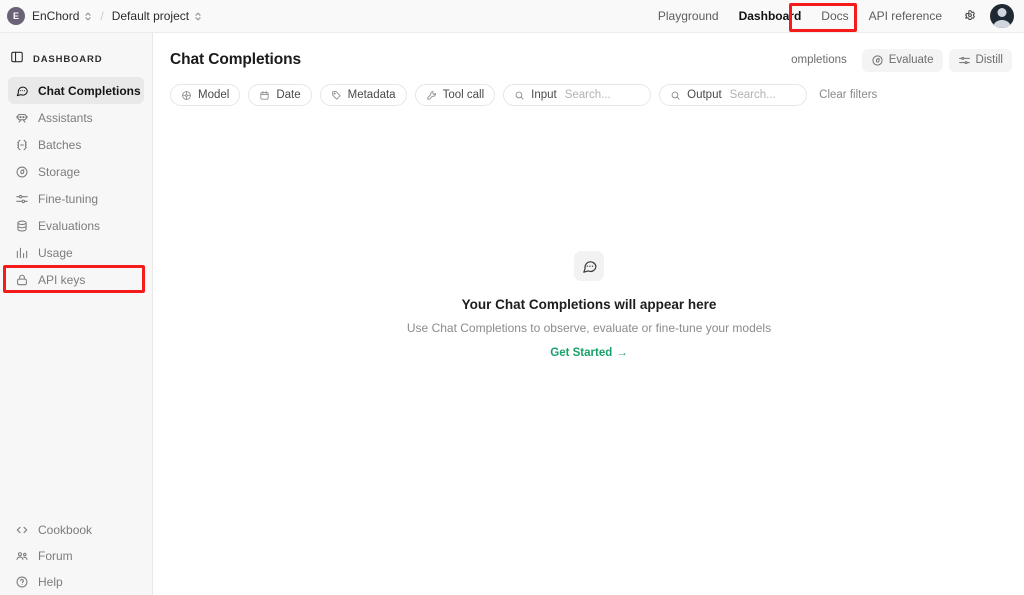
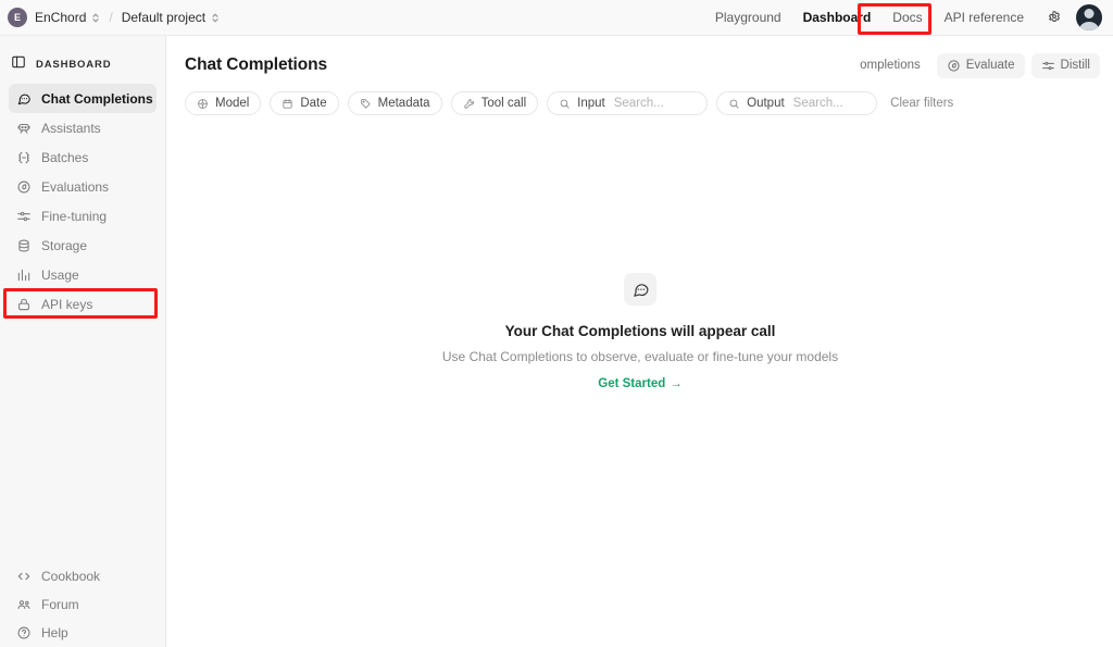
  E
  EnChord
  /
  Default project
  Playground
  Dashboard
  Docs
  API reference
  DASHBOARD
  Chat Completions
  Assistants
  Batches
- Storage
+ Evaluations
  Fine-tuning
- Evaluations
+ Storage
  Usage
  API keys
  Cookbook
  Forum
  Help
  Chat Completions
  ompletions
  Evaluate
  Distill
  Model
  Date
  Metadata
  Tool call
  Input
  Search...
  Output
  Search...
  Clear filters
- Your Chat Completions will appear here
+ Your Chat Completions will appear call
  Use Chat Completions to observe, evaluate or fine-tune your models
  Get Started
  →
